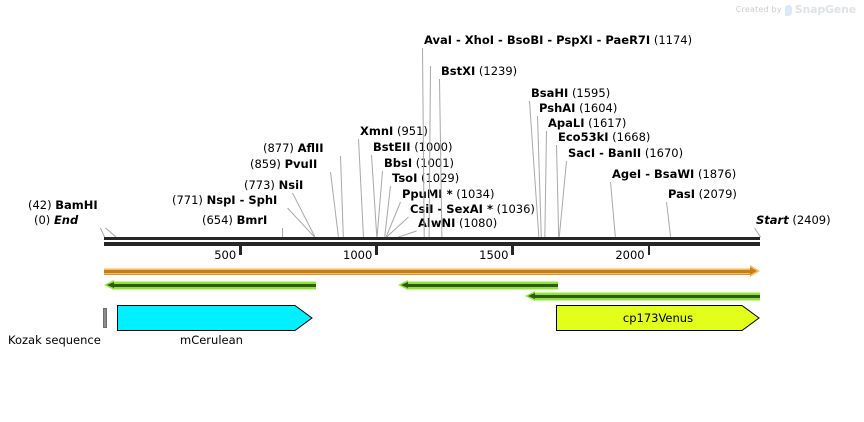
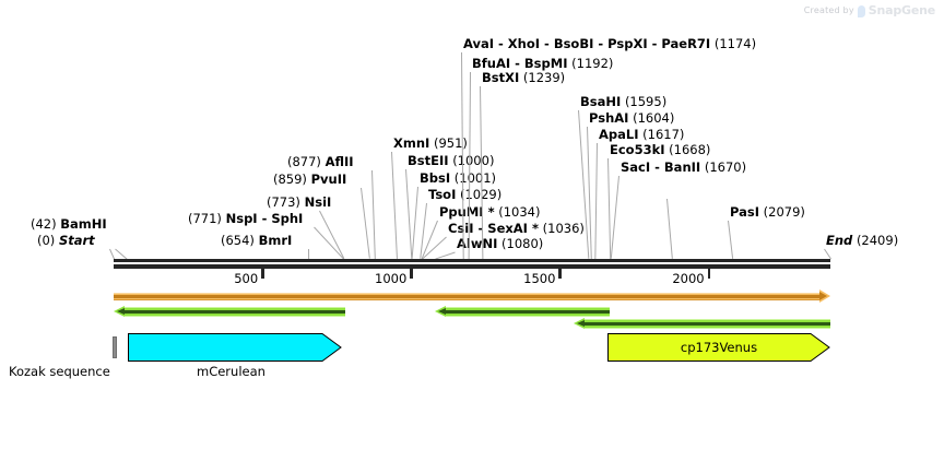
  Created by
  SnapGene
  (42) BamHI
- (0) End
+ (0) Start
  (654) BmrI
  (771) NspI - SphI
  (773) NsiI
  (859) PvuII
  (877) AflII
  XmnI (951)
  BstEII (00)
  BbsI (001)
  TsoI 029)
  PpM * (1034)
  CsiI - SexAI * (1036)
  AwNI (1080)
  AvaI - XhoI - BsoBI - PspXI - PaeR7I (1174)
+ BfuAI - BspMI (1192)
  BstXI (1239)
  BsaHI (1595)
  PshAI (1604)
  ApaLI (1617)
  Eco53kI (1668)
  SacI - BanII (1670)
- AgeI - BsaWI (1876)
  PasI (2079)
- Start (2409)
+ End (2409)
  500
  1000
  1500
  2000
  Kozak sequence
  mCerulean
  cp173Venus
